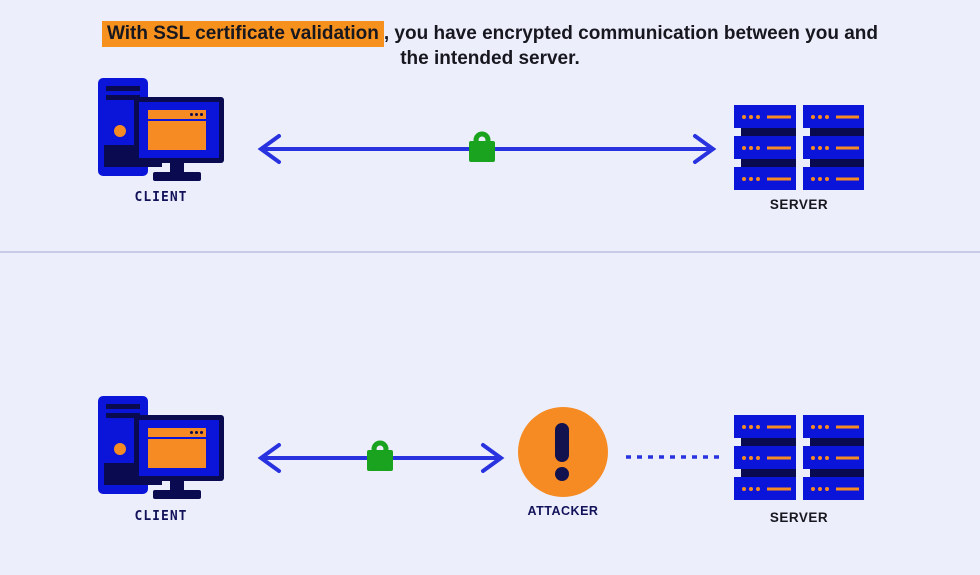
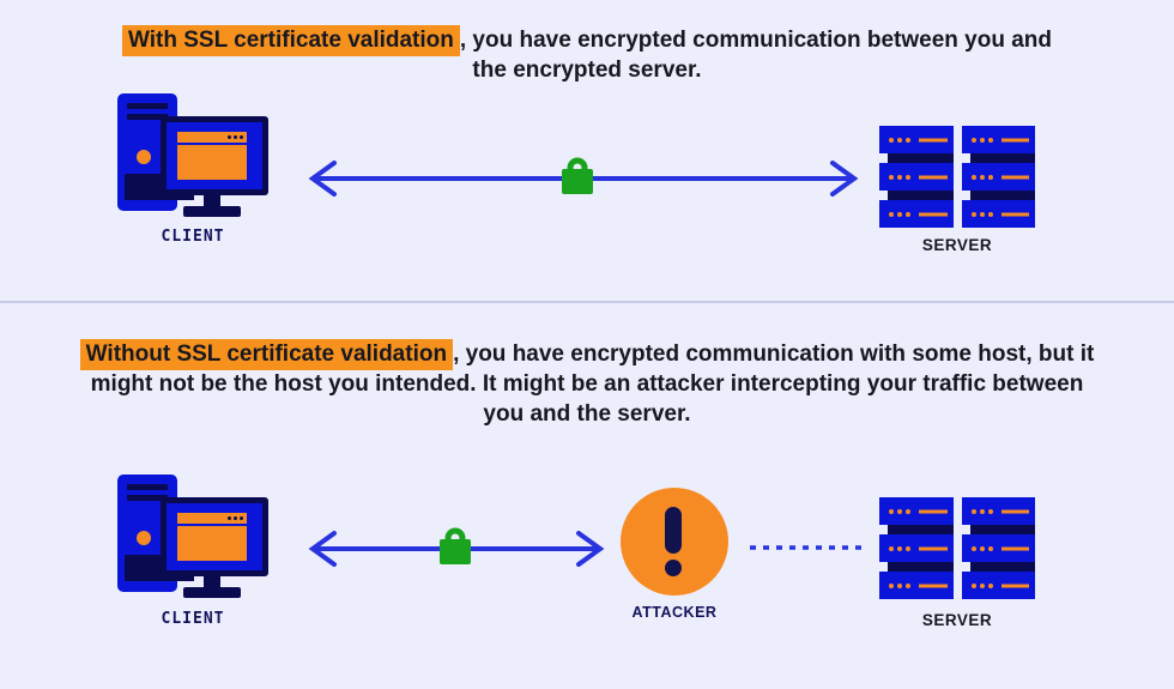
- With SSL certificate validation , you have encrypted communication between you and the intended server.
+ With SSL certificate validation , you have encrypted communication between you and the encrypted server.
  CLIENT
  SERVER
+ Without SSL certificate validation , you have encrypted communication with some host, but it might not be the host you intended. It might be an attacker intercepting your traffic between you and the server.
  CLIENT
  ATTACKER
  SERVER
